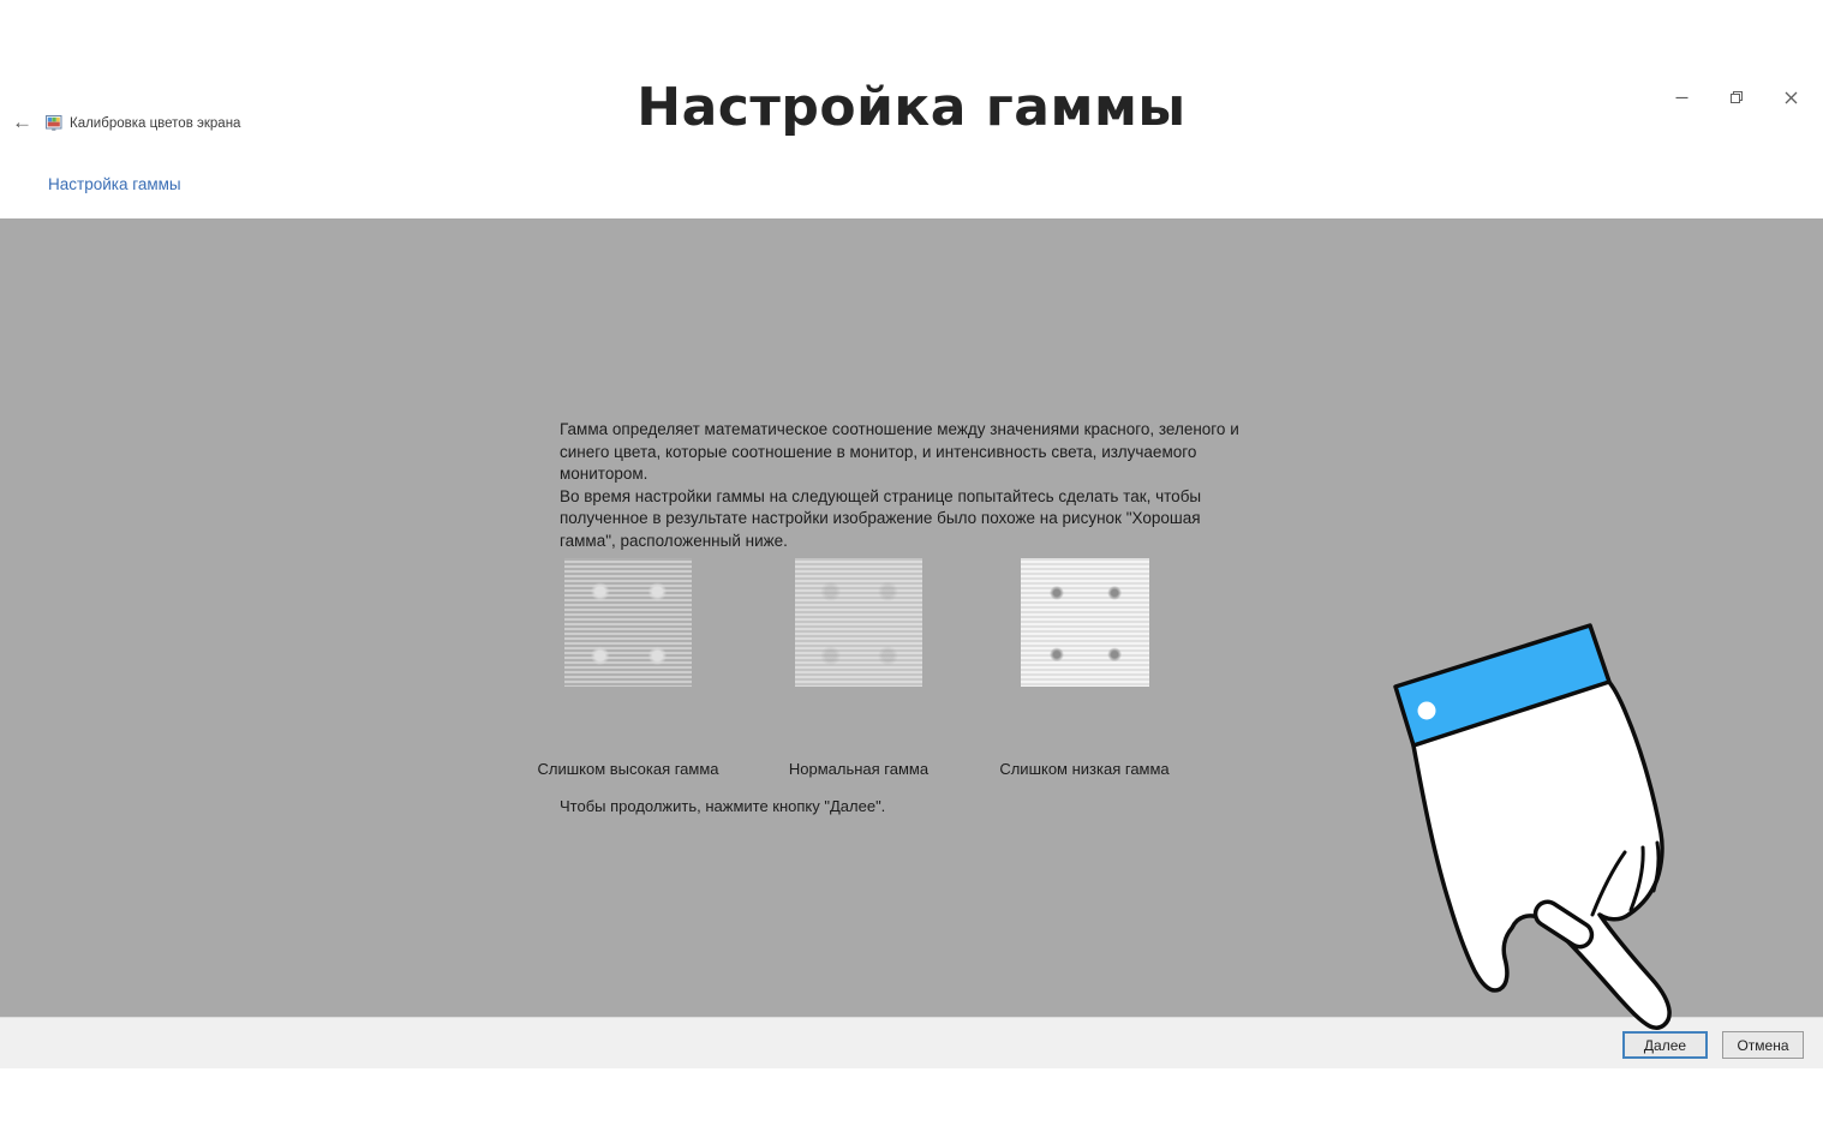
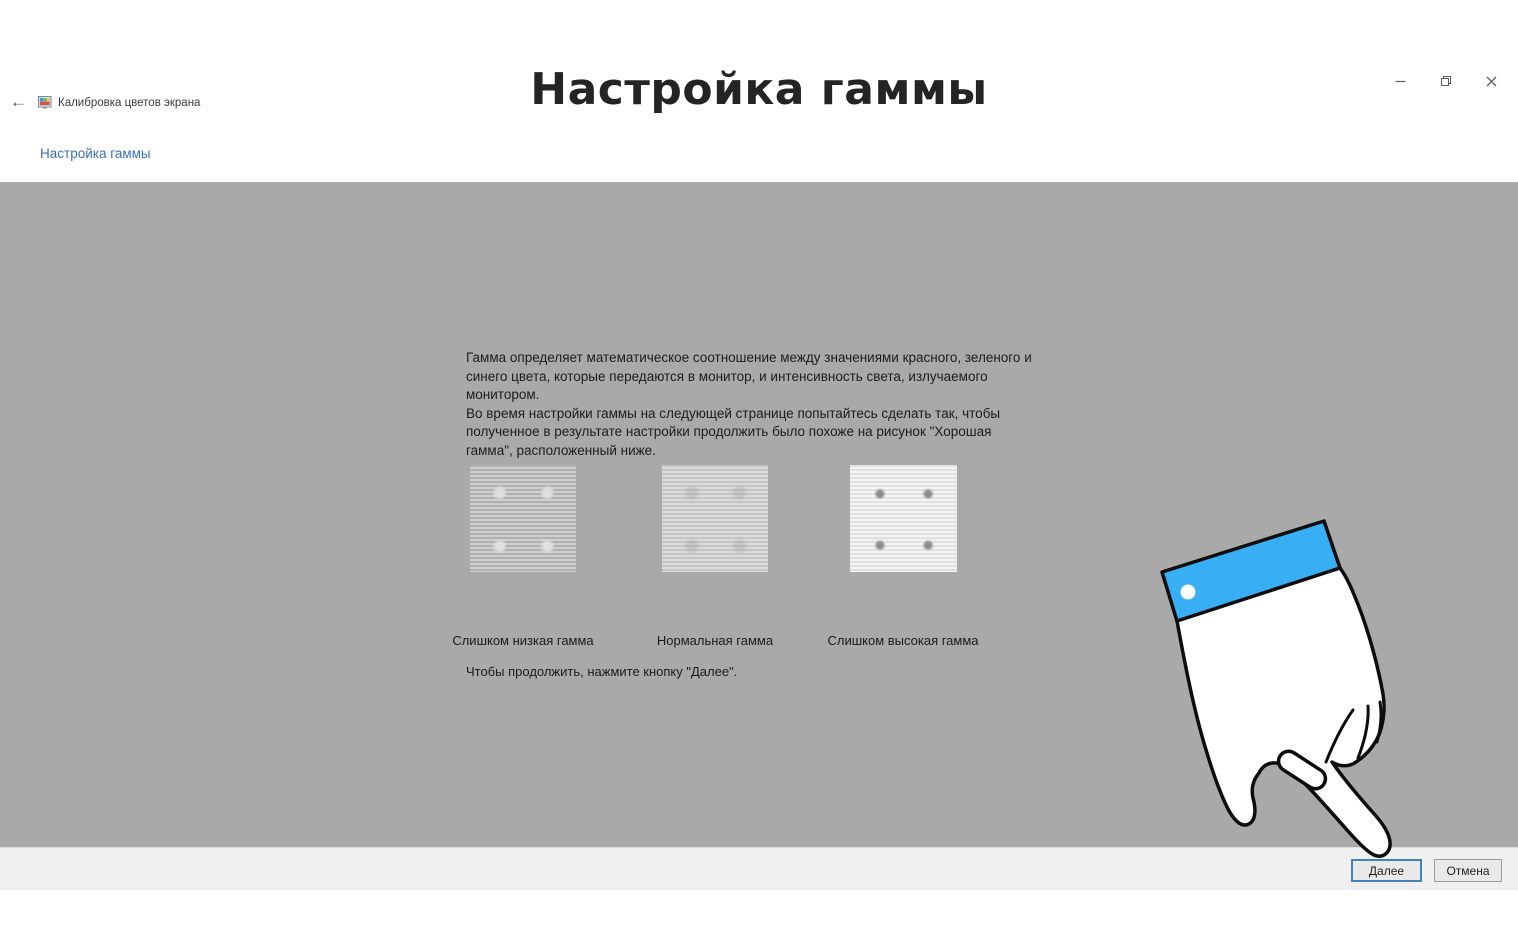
  Настройка гаммы
  ←
  Калибровка цветов экрана
  Настройка гаммы
- Гамма определяет математическое соотношение между значениями красного, зеленого и синего цвета, которые соотношение в монитор, и интенсивность света, излучаемого монитором.
+ Гамма определяет математическое соотношение между значениями красного, зеленого и синего цвета, которые передаются в монитор, и интенсивность света, излучаемого монитором.
- Во время настройки гаммы на следующей странице попытайтесь сделать так, чтобы полученное в результате настройки изображение было похоже на рисунок "Хорошая гамма", расположенный ниже.
+ Во время настройки гаммы на следующей странице попытайтесь сделать так, чтобы полученное в результате настройки продолжить было похоже на рисунок "Хорошая гамма", расположенный ниже.
- Слишком высокая гамма
+ Слишком низкая гамма
  Нормальная гамма
- Слишком низкая гамма
+ Слишком высокая гамма
  Чтобы продолжить, нажмите кнопку "Далее".
  Далее
  Отмена
